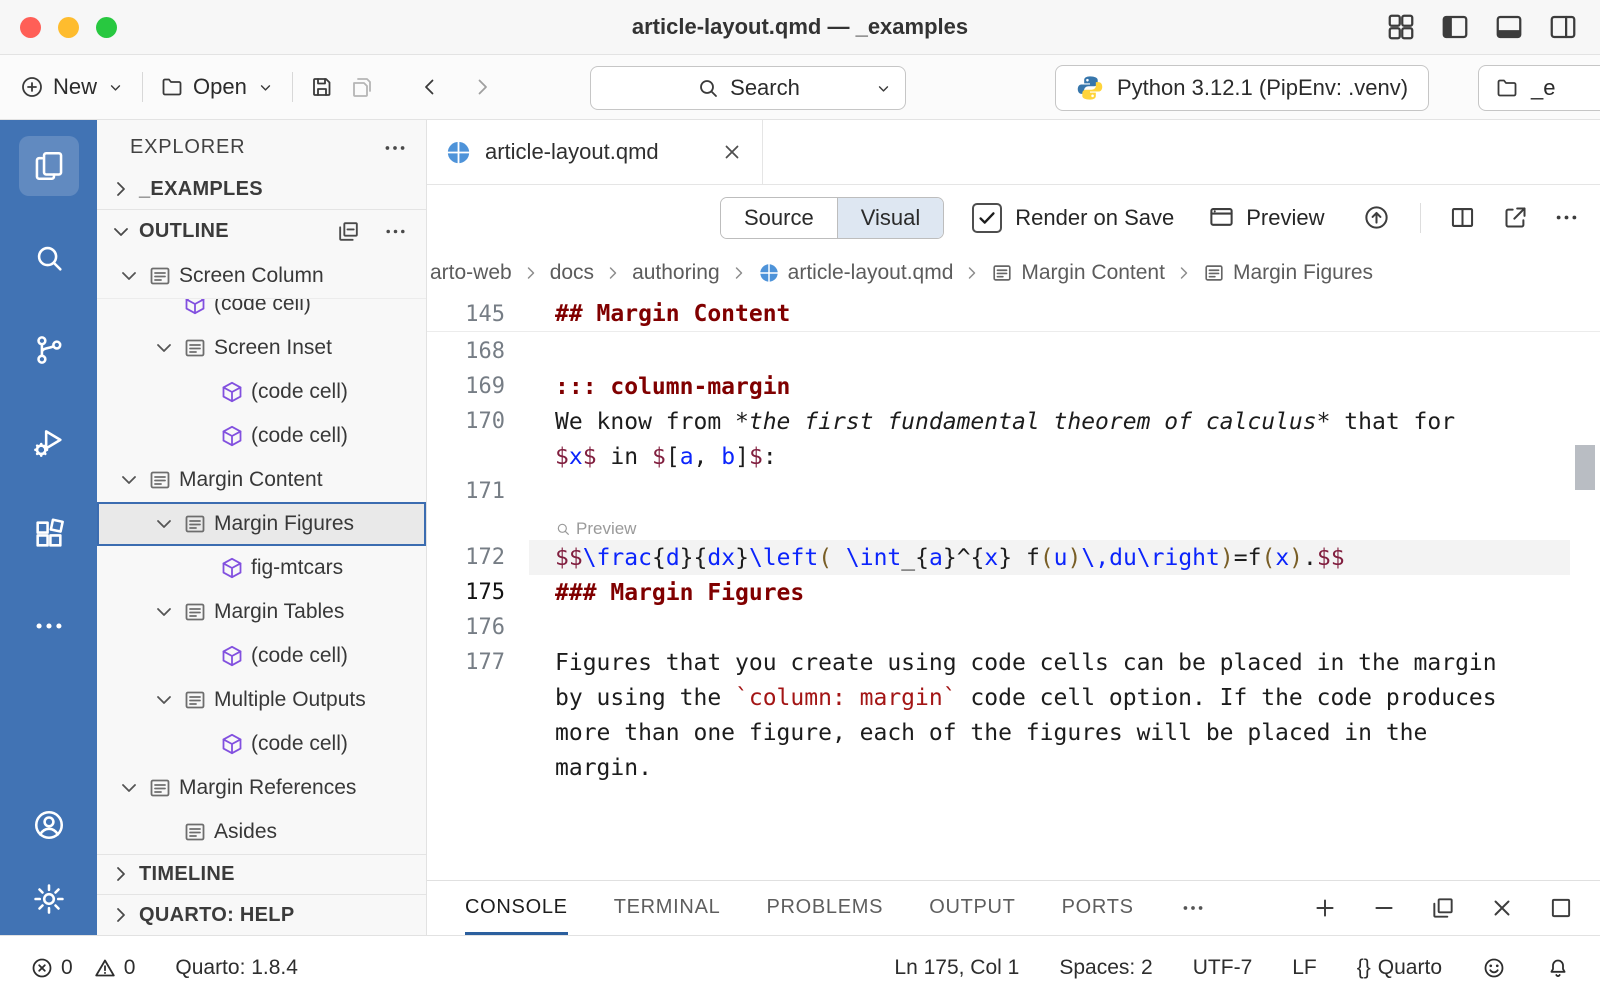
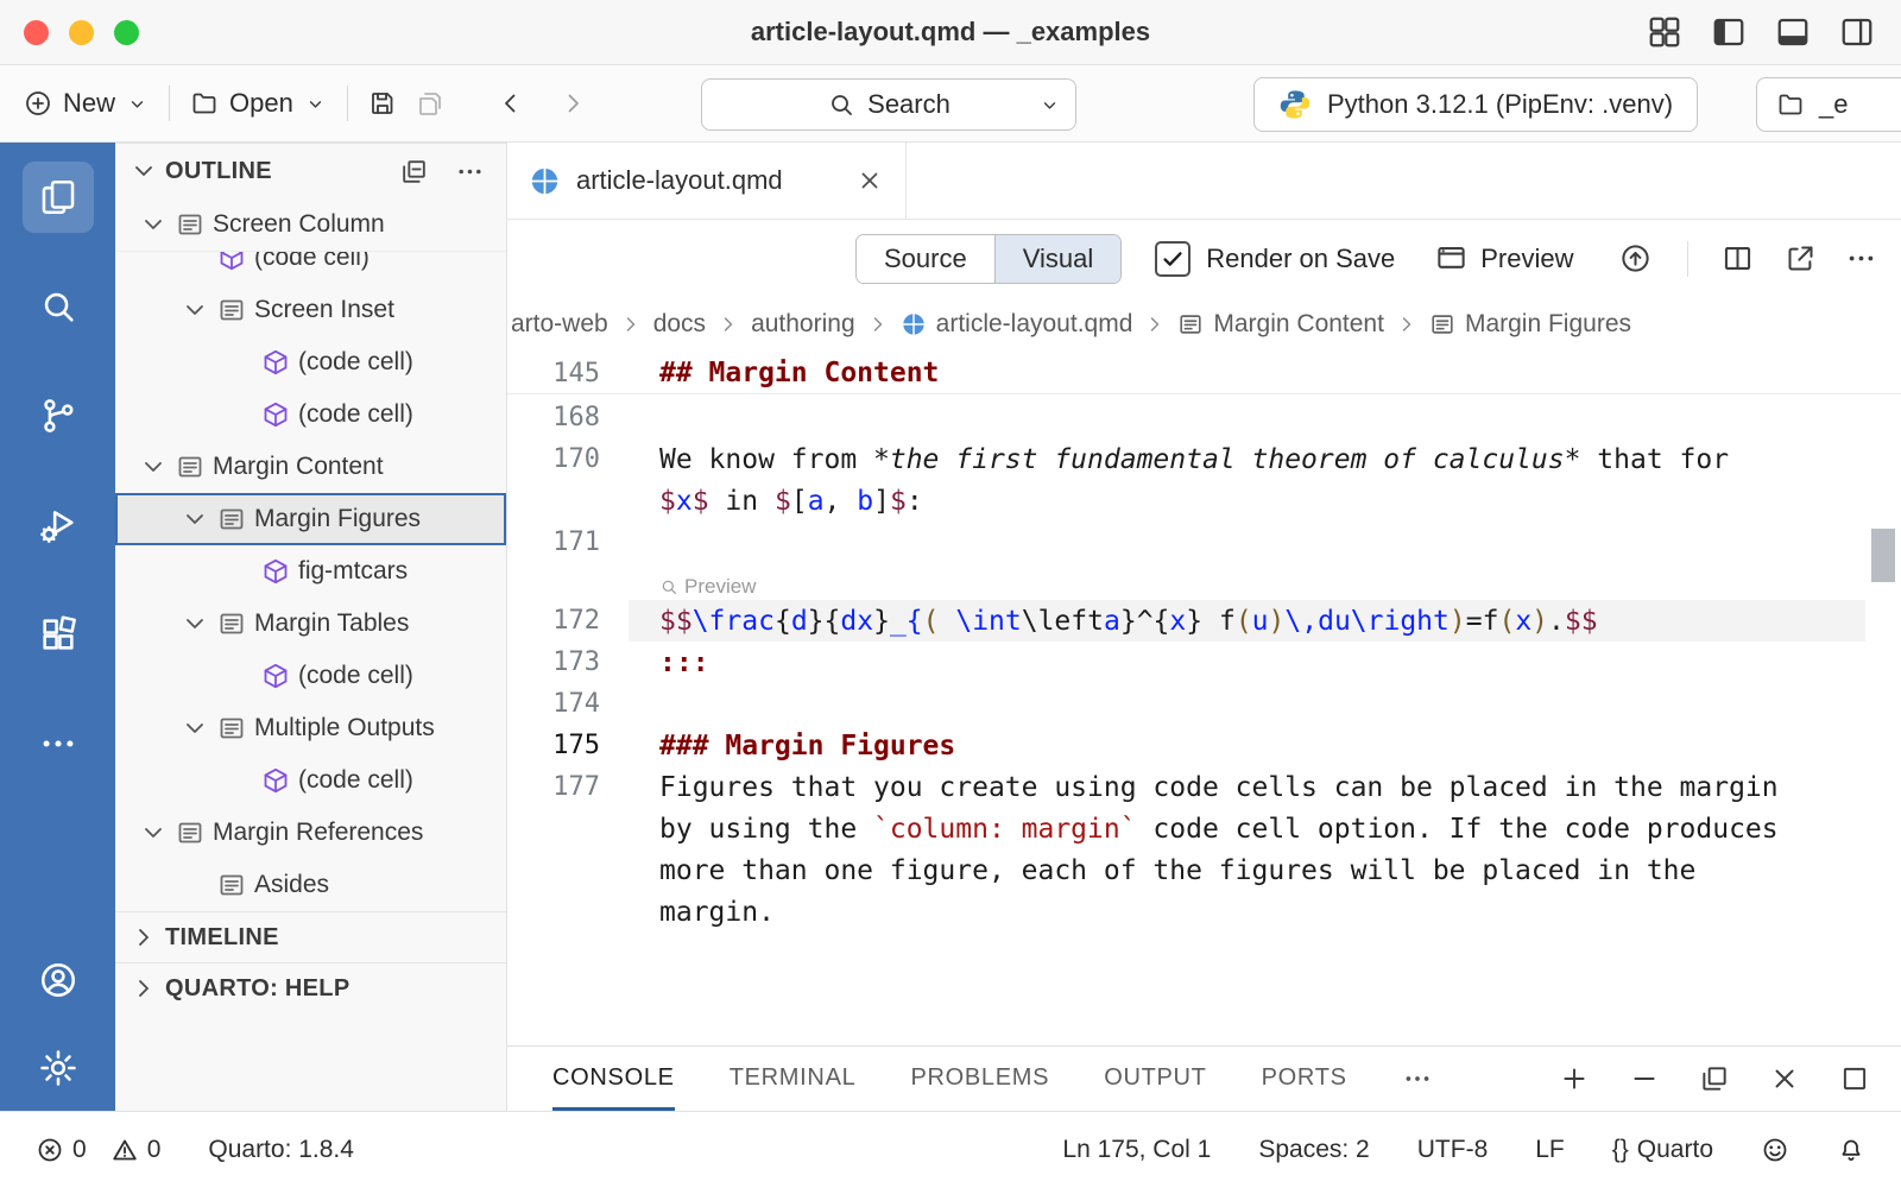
  article-layout.qmd — _examples
  New
  Open
  Search
  Python 3.12.1 (PipEnv: .venv)
  _e
- EXPLORER
- _EXAMPLES
  OUTLINE
  Screen Column
  (code cell)
  Screen Inset
  (code cell)
  (code cell)
  Margin Content
  Margin Figures
  fig-mtcars
  Margin Tables
  (code cell)
  Multiple Outputs
  (code cell)
  Margin References
  Asides
  TIMELINE
  QUARTO: HELP
  article-layout.qmd
  Source
  Visual
  Render on Save
  Preview
  arto-web
  docs
  authoring
  article-layout.qmd
  Margin Content
  Margin Figures
  145
  ## Margin Content
  168
- 169
- ::: column-margin
  170
  We know from
  *the first fundamental theorem of calculus*
  that for
  $
  x
  $
  in
  $
  [
  a
  ,
  b
  ]
  $
  :
  171
  Preview
  172
  $$
  \frac
  {
  d
  }{
  dx
  }
- \left
+ _{
  (
  \int
- _{
+ \left
  a
  }^{
  x
  }
  f
  (
  u
  )
  \,
  du
  \right
  )
  =f
  (
  x
  )
  .
  $$
+ 173
+ :::
+ 174
  175
  ### Margin Figures
- 176
  177
  Figures that you create using code cells can be placed in the margin
  by using the
  `column: margin`
  code cell option. If the code produces
  more than one figure, each of the figures will be placed in the
  margin.
  CONSOLE
  TERMINAL
  PROBLEMS
  OUTPUT
  PORTS
  0
  0
  Quarto: 1.8.4
  Ln 175, Col 1
  Spaces: 2
- UTF-7
+ UTF-8
  LF
  {}
  Quarto
